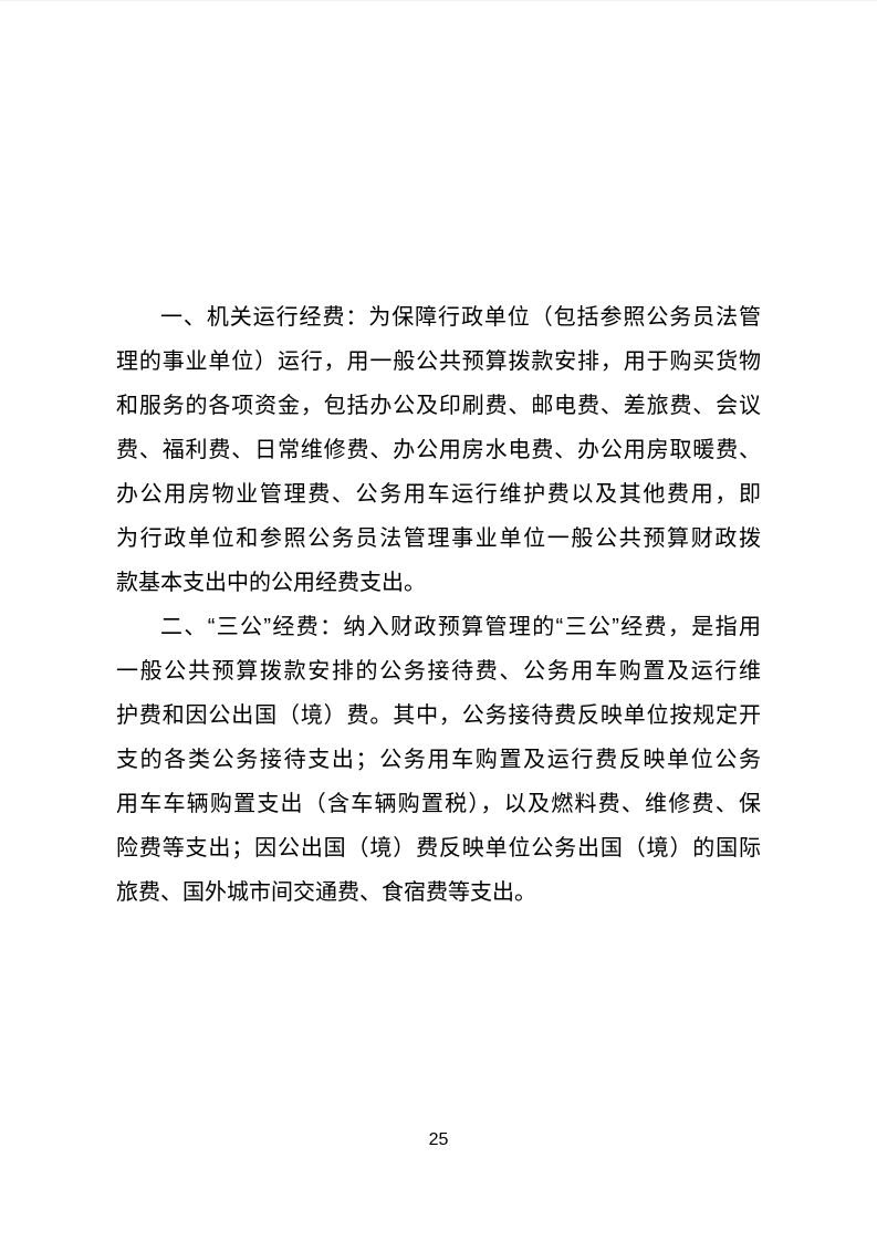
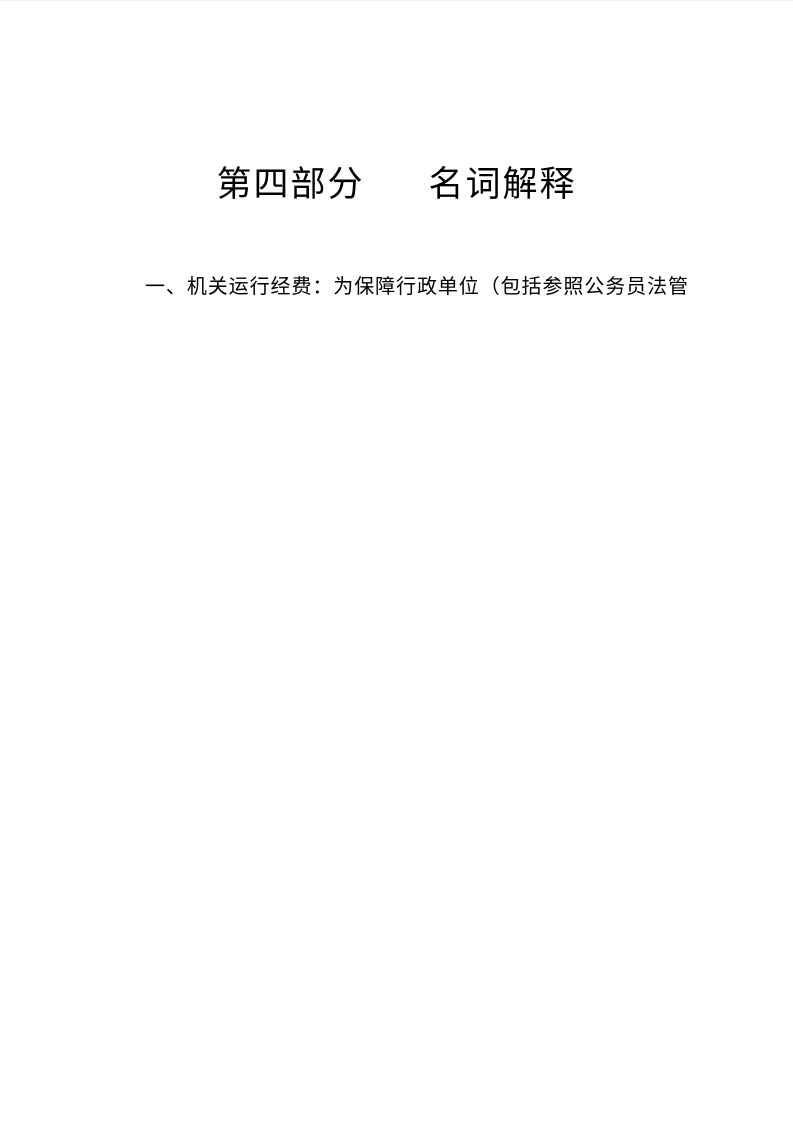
+ 第四部分 名词解释
  一、机关运行经费：为保障行政单位（包括参照公务员法管
- 理的事业单位）运行，用一般公共预算拨款安排，用于购买货物
- 和服务的各项资金，包括办公及印刷费、邮电费、差旅费、会议
- 费、福利费、日常维修费、办公用房水电费、办公用房取暖费、
- 办公用房物业管理费、公务用车运行维护费以及其他费用，即
- 为行政单位和参照公务员法管理事业单位一般公共预算财政拨
- 款基本支出中的公用经费支出。
- 二、“三公”经费：纳入财政预算管理的“三公”经费，是指用
- 一般公共预算拨款安排的公务接待费、公务用车购置及运行维
- 护费和因公出国（境）费。其中，公务接待费反映单位按规定开
- 支的各类公务接待支出；公务用车购置及运行费反映单位公务
- 用车车辆购置支出（含车辆购置税），以及燃料费、维修费、保
- 险费等支出；因公出国（境）费反映单位公务出国（境）的国际
- 旅费、国外城市间交通费、食宿费等支出。
- 25
